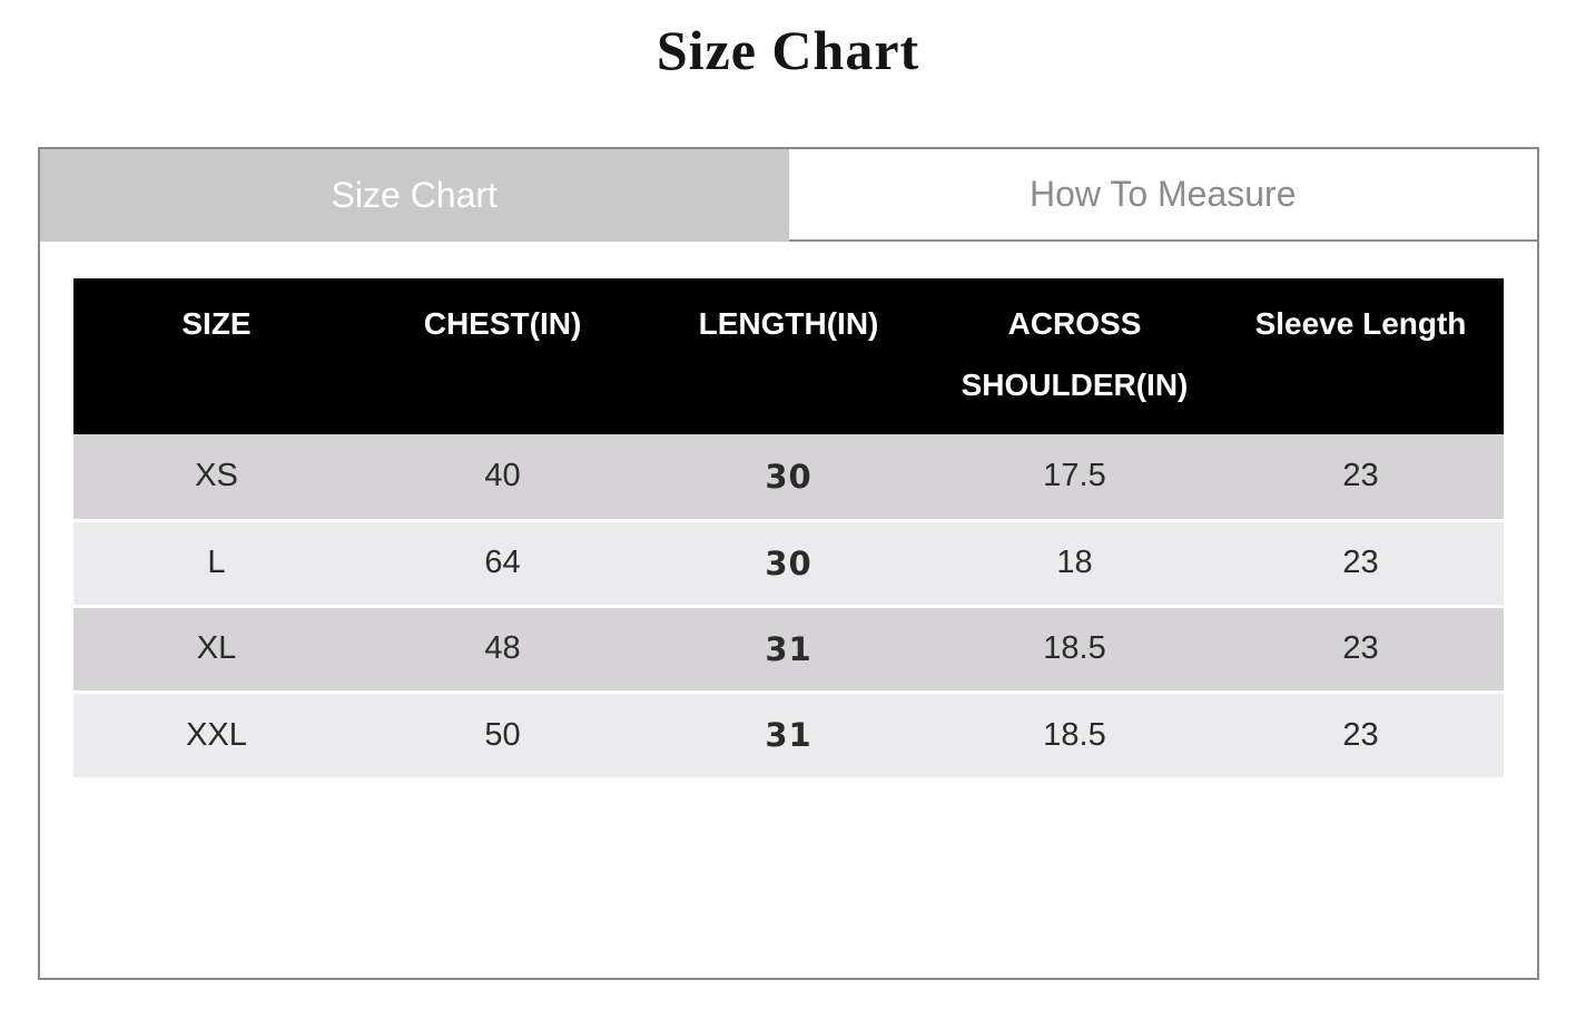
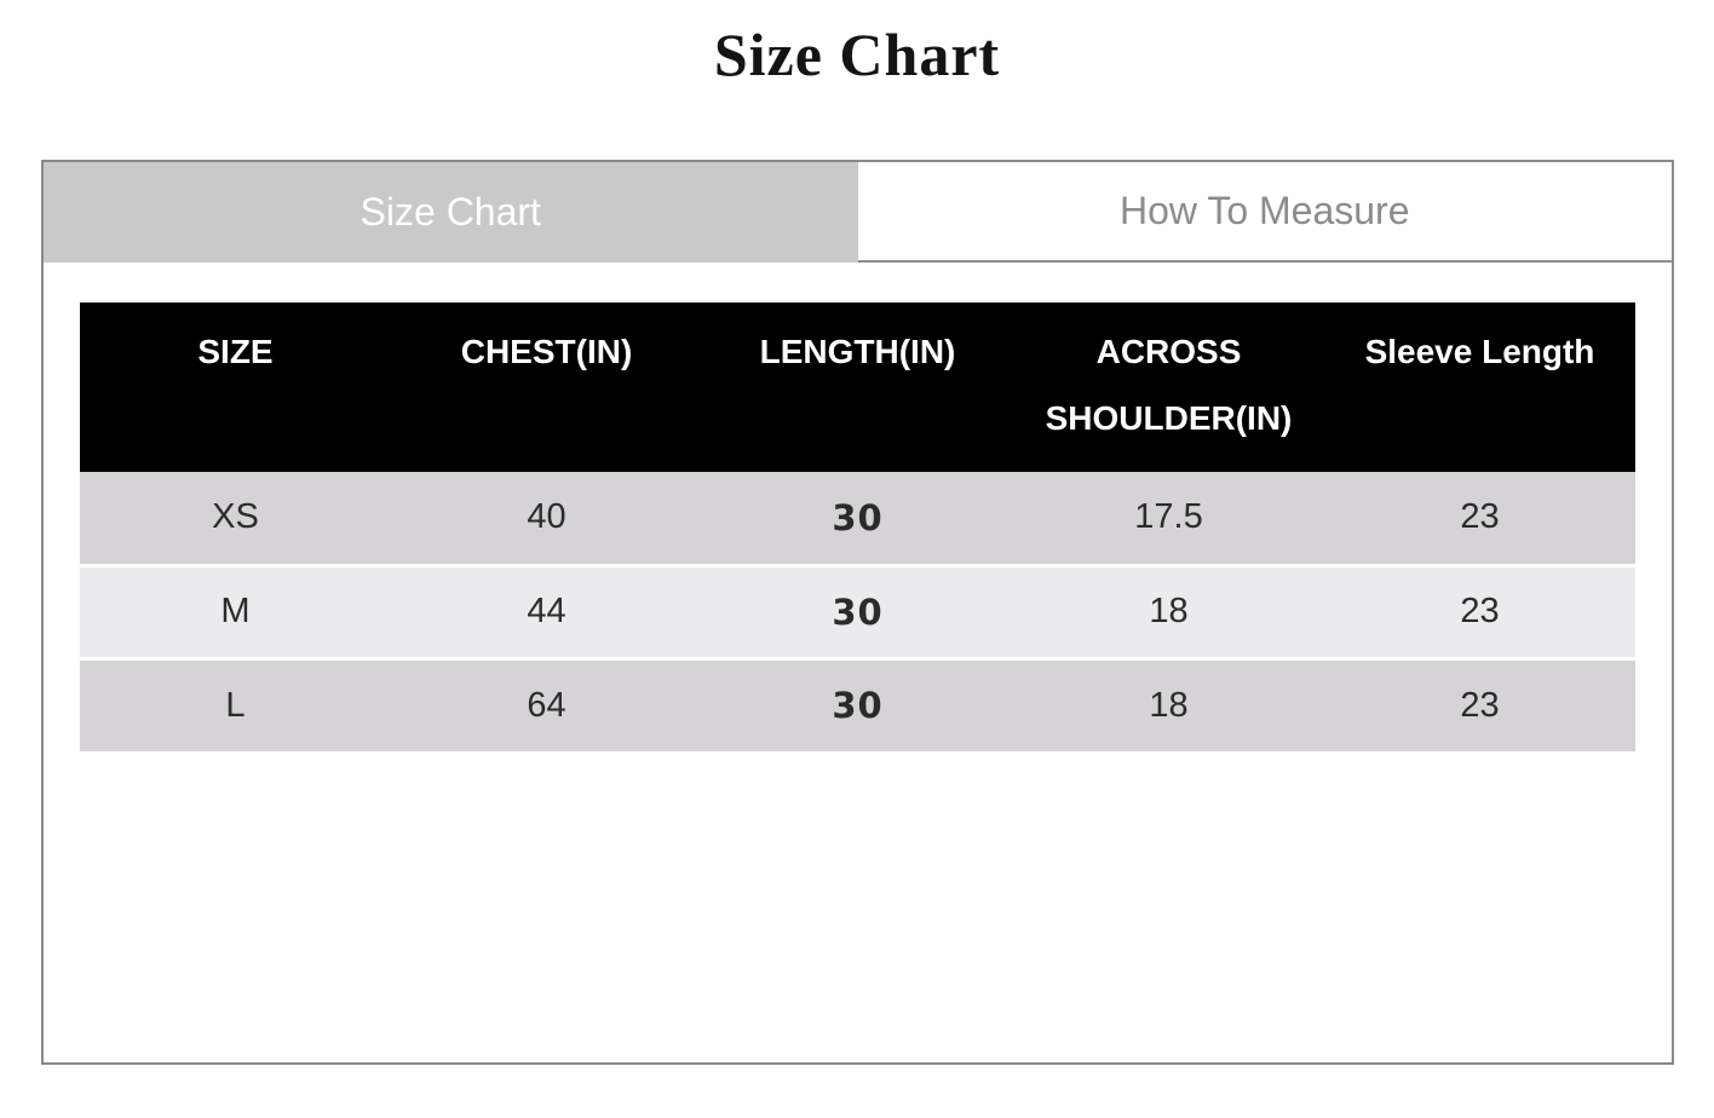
  Size Chart
  Size Chart
  How To Measure
  SIZE	CHEST(IN)	LENGTH(IN)	ACROSS SHOULDER(IN)	Sleeve Length
  XS	40	30	17.5	23
+ M	44	30	18	23
  L	64	30	18	23
- XL	48	31	18.5	23
- XXL	50	31	18.5	23
